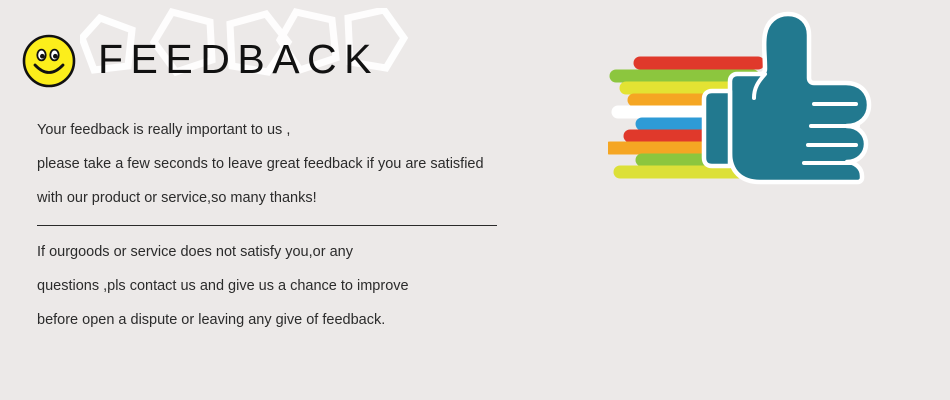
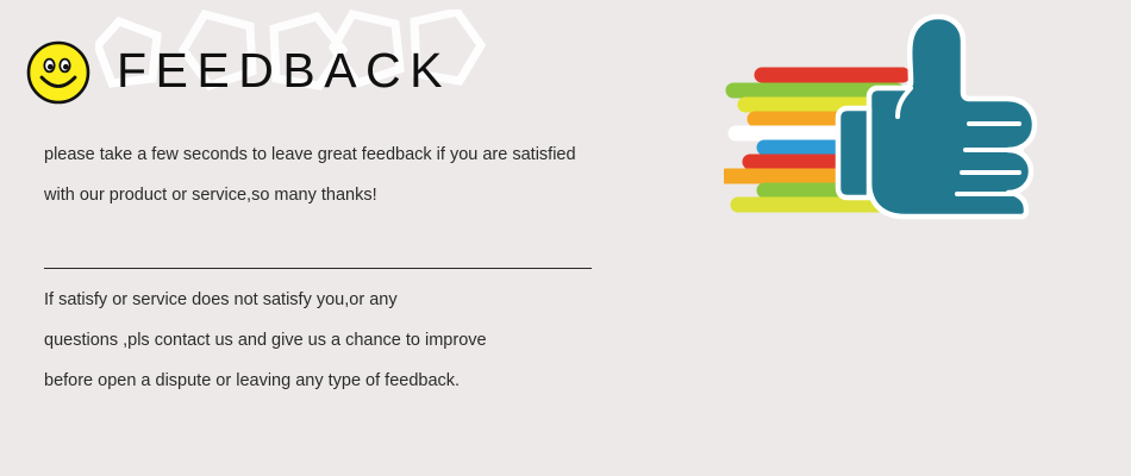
  FEEDBACK
- Your feedback is really important to us ,
  please take a few seconds to leave great feedback if you are satisfied
  with our product or service,so many thanks!
- If ourgoods or service does not satisfy you,or any
+ If satisfy or service does not satisfy you,or any
  questions ,pls contact us and give us a chance to improve
- before open a dispute or leaving any give of feedback.
+ before open a dispute or leaving any type of feedback.
